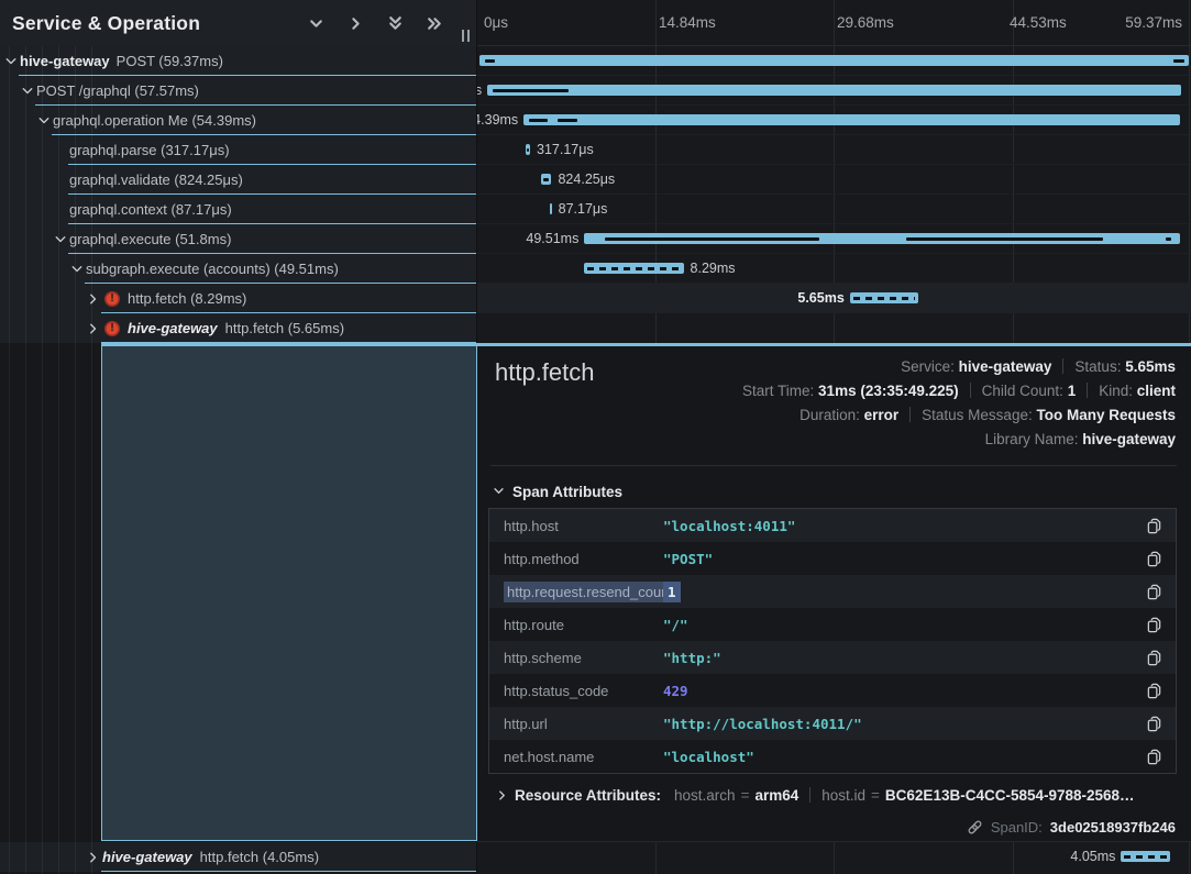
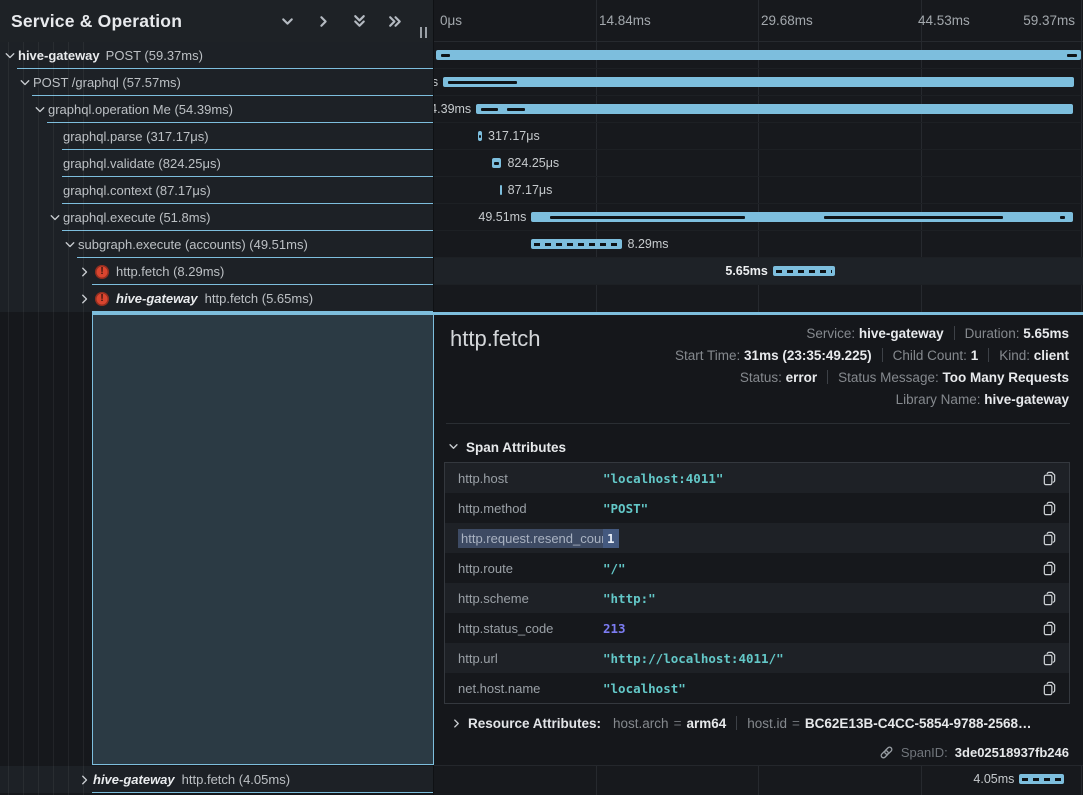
  Service & Operation
  hive-gateway
  POST (59.37ms)
  POST /graphql (57.57ms)
  graphql.operation Me (54.39ms)
  graphql.parse (317.17μs)
  graphql.validate (824.25μs)
  graphql.context (87.17μs)
  graphql.execute (51.8ms)
  subgraph.execute (accounts) (49.51ms)
  !
  http.fetch (8.29ms)
  !
  hive-gateway
  http.fetch (5.65ms)
  hive-gateway
  http.fetch (4.05ms)
  0μs
  14.84ms
  29.68ms
  44.53ms
  59.37ms
  4.39ms
  317.17μs
  824.25μs
  87.17μs
  49.51ms
  8.29ms
  5.65ms
  http.fetch
- Service: hive-gateway Status: 5.65ms
+ Service: hive-gateway Duration: 5.65ms
  Start Time: 31ms (23:35:49.225) Child Count: 1 Kind: client
- Duration: error Status Message: Too Many Requests
+ Status: error Status Message: Too Many Requests
  Library Name: hive-gateway
  Span Attributes
  http.host
  "localhost:4011"
  http.method
  "POST"
  http.request.resend_cou
  1
  http.route
  "/"
  http.scheme
  "http:"
  http.status_code
- 429
+ 213
  http.url
  "http://localhost:4011/"
  net.host.name
  "localhost"
  Resource Attributes:
  host.arch = arm64 host.id = BC62E13B-C4CC-5854-9788-2568…
  SpanID:
  3de02518937fb246
  4.05ms
